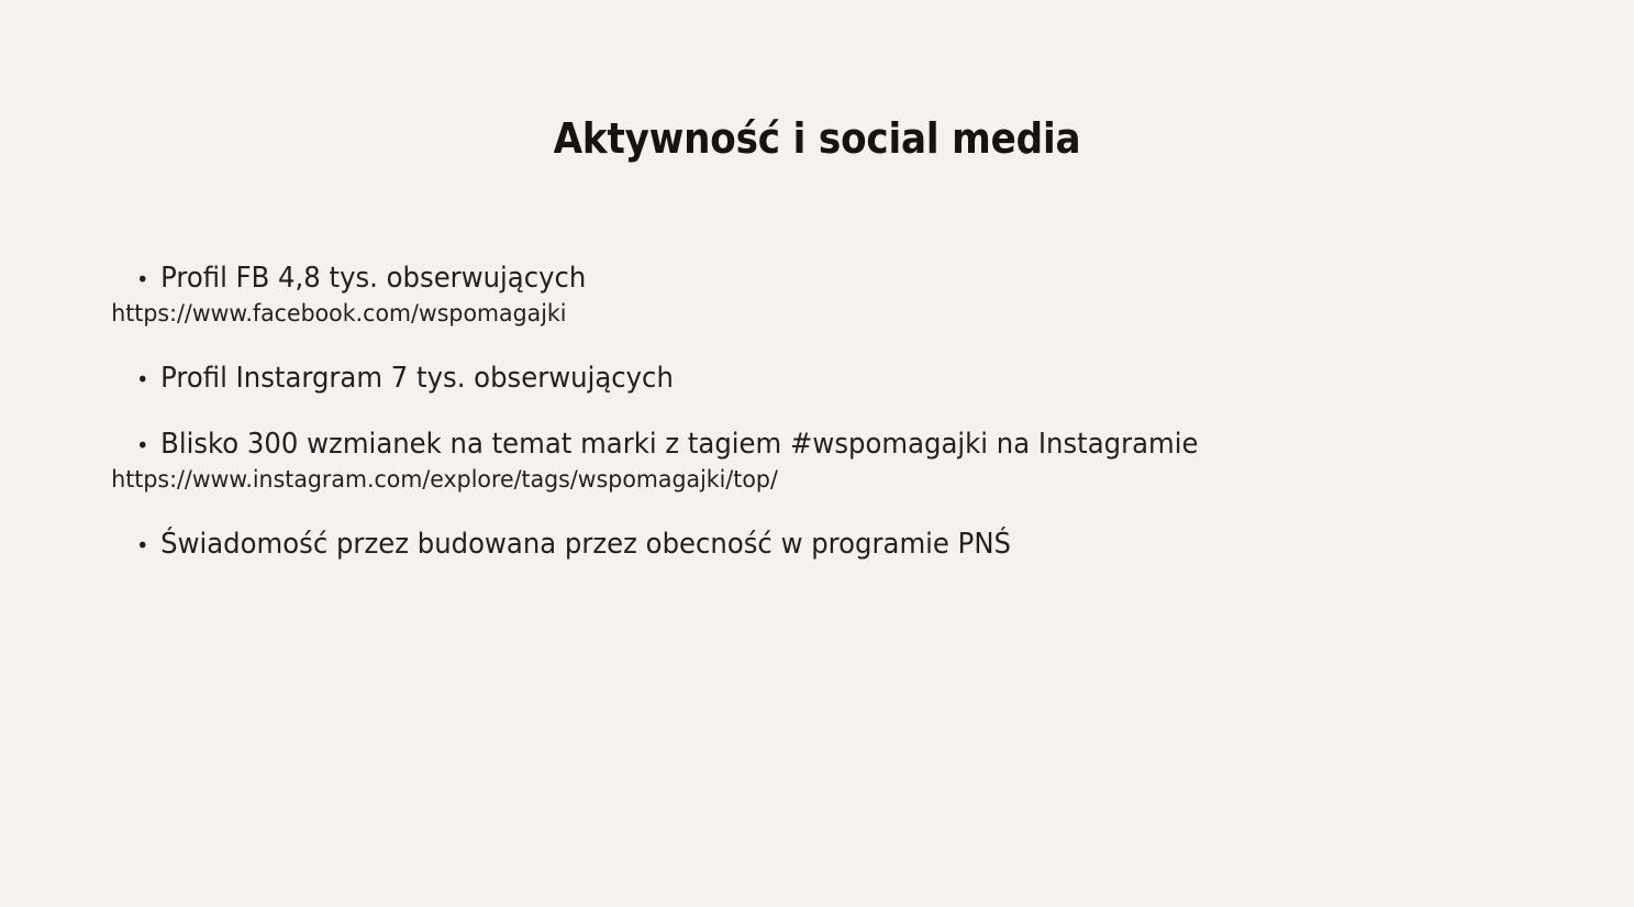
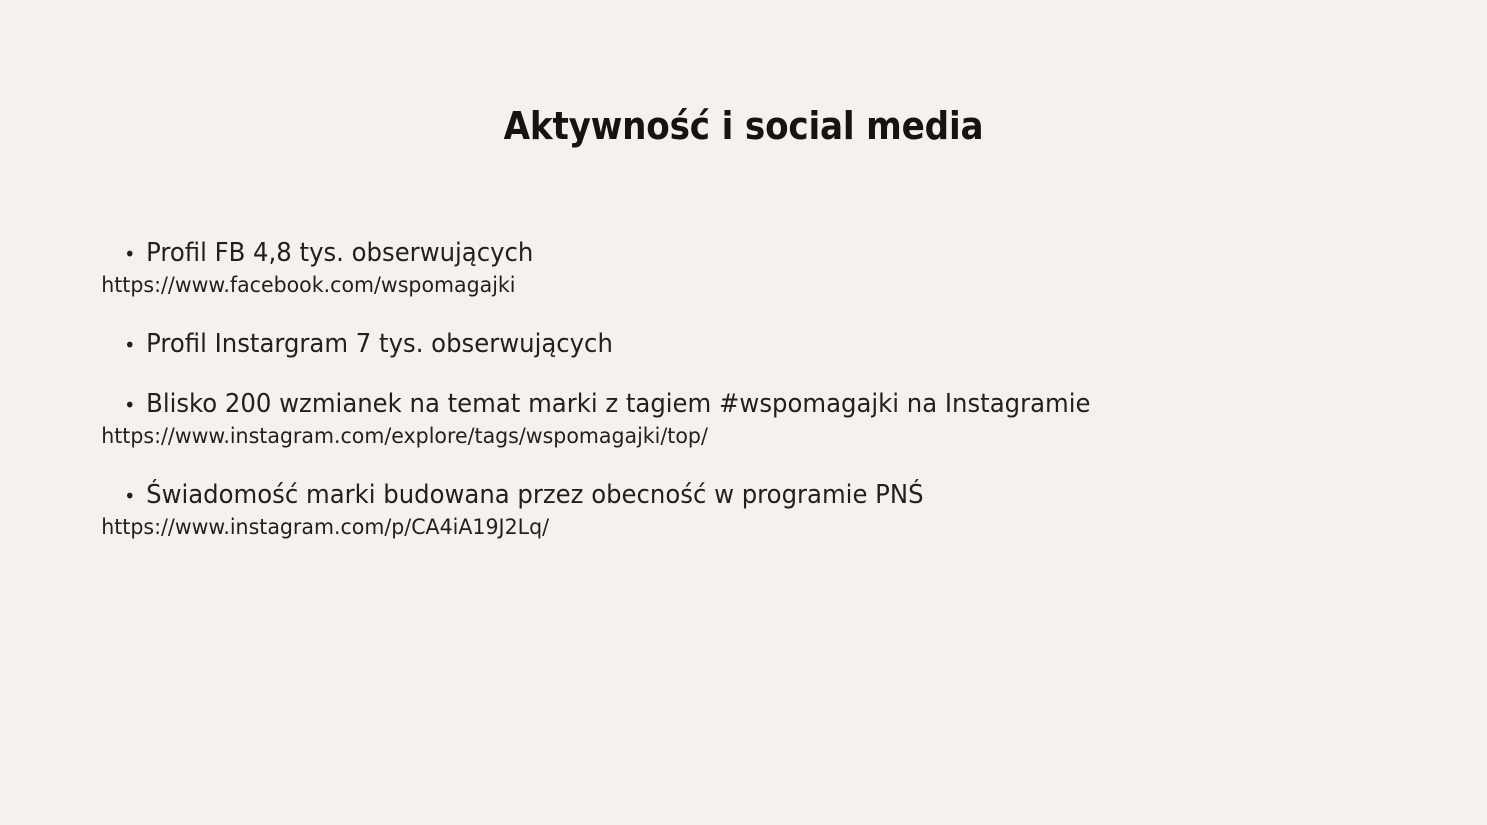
  Aktywność i social media
  •
  Profil FB 4,8 tys. obserwujących
  https://www.facebook.com/wspomagajki
  •
  Profil Instargram 7 tys. obserwujących
  •
- Blisko 300 wzmianek na temat marki z tagiem #wspomagajki na Instagramie
+ Blisko 200 wzmianek na temat marki z tagiem #wspomagajki na Instagramie
  https://www.instagram.com/explore/tags/wspomagajki/top/
  •
- Świadomość przez budowana przez obecność w programie PNŚ
+ Świadomość marki budowana przez obecność w programie PNŚ
+ https://www.instagram.com/p/CA4iA19J2Lq/
